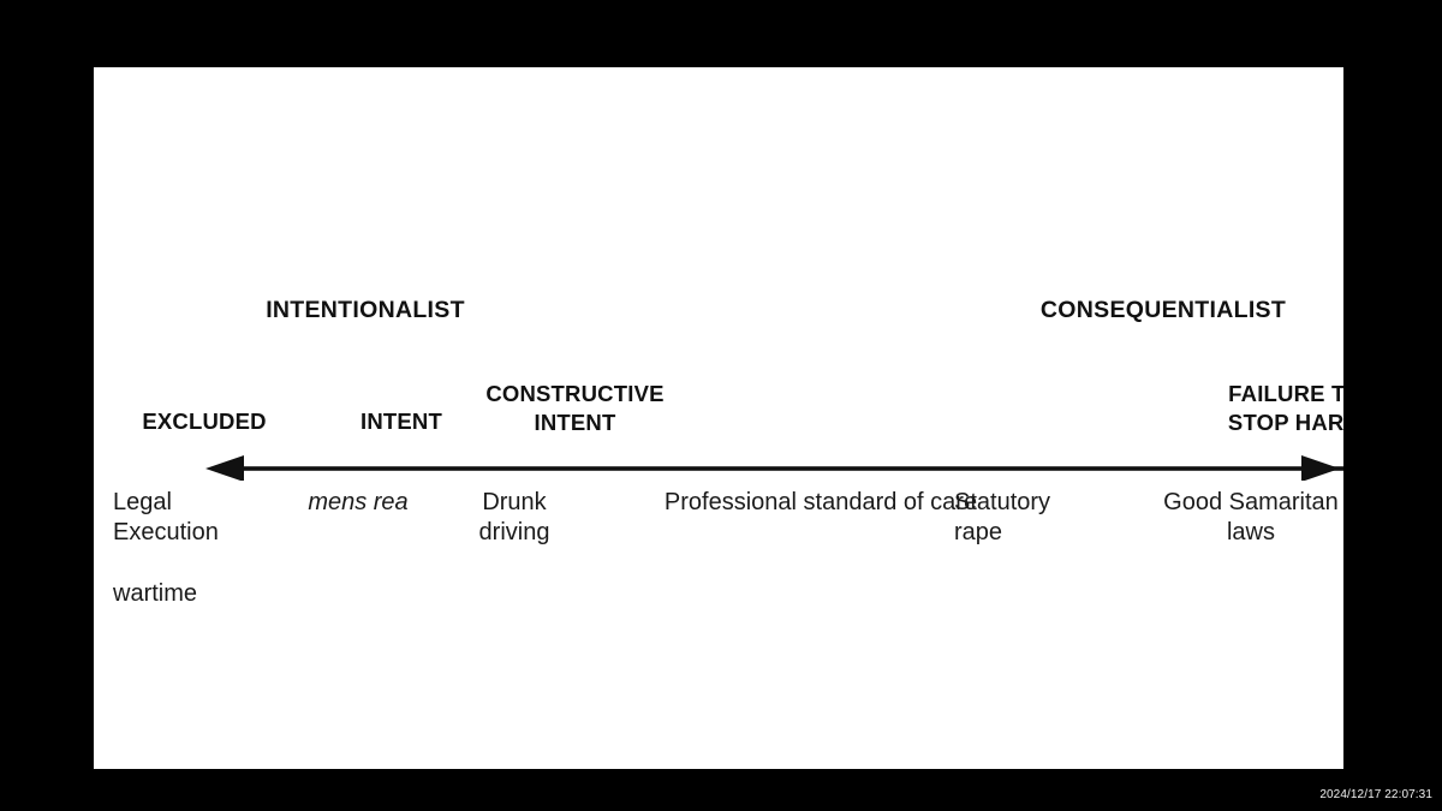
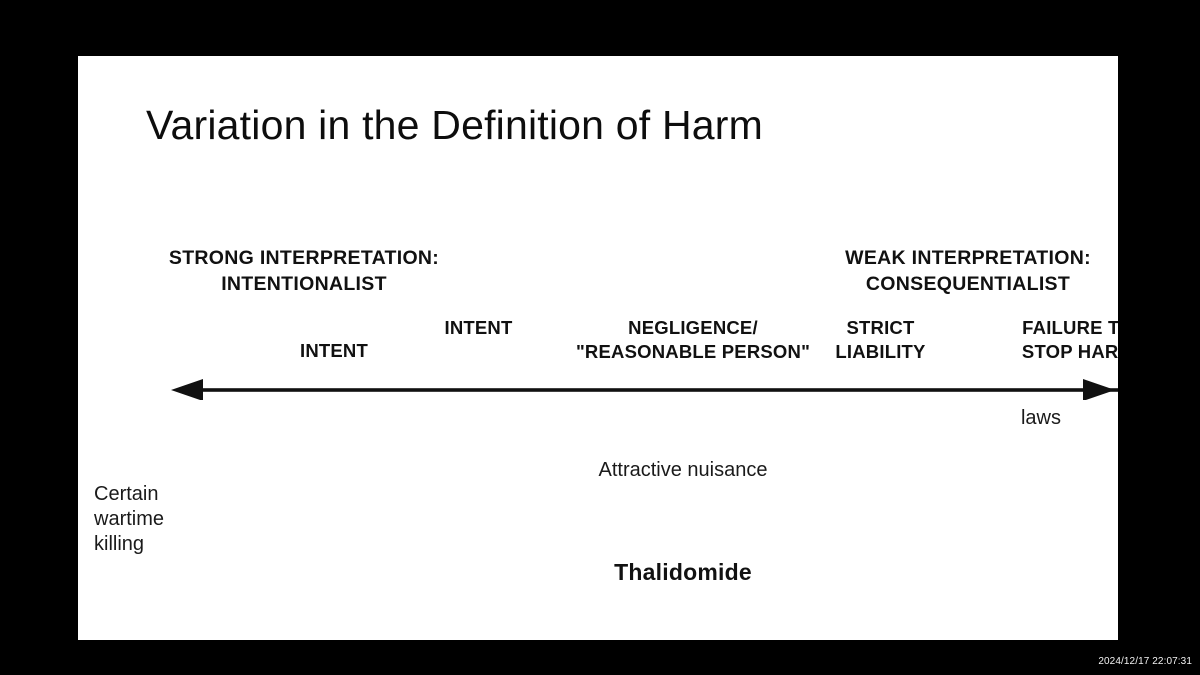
+ Variation in the Definition of Harm
+ STRONG INTERPRETATION:
  INTENTIONALIST
+ WEAK INTERPRETATION:
  CONSEQUENTIALIST
- EXCLUDED
  INTENT
- CONSTRUCTIVE
  INTENT
+ NEGLIGENCE/
+ "REASONABLE PERSON"
+ STRICT
+ LIABILITY
  FAILURE T
  STOP HAR
- Legal
- Execution
- mens rea
- Drunk
- driving
- Professional standard of care
- Statutory
- rape
- Good Samaritan
  laws
+ Attractive nuisance
+ Certain
  wartime
+ killing
+ Thalidomide
  2024/12/17 22:07:31
